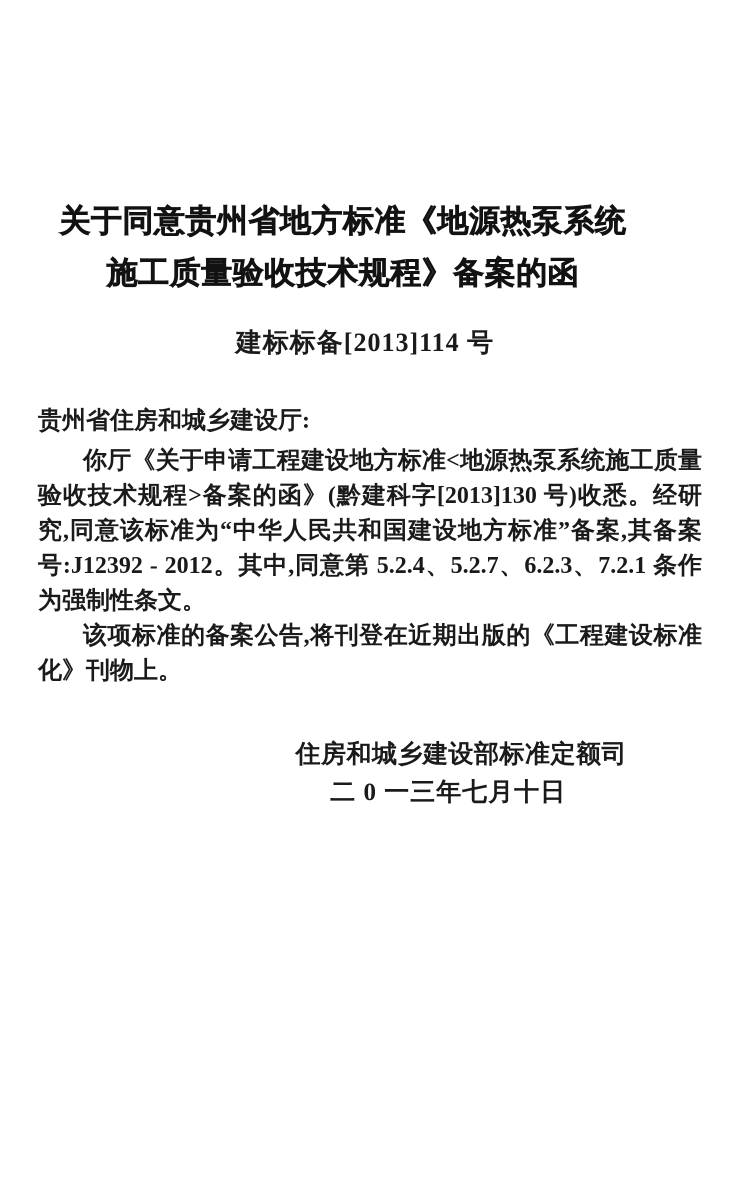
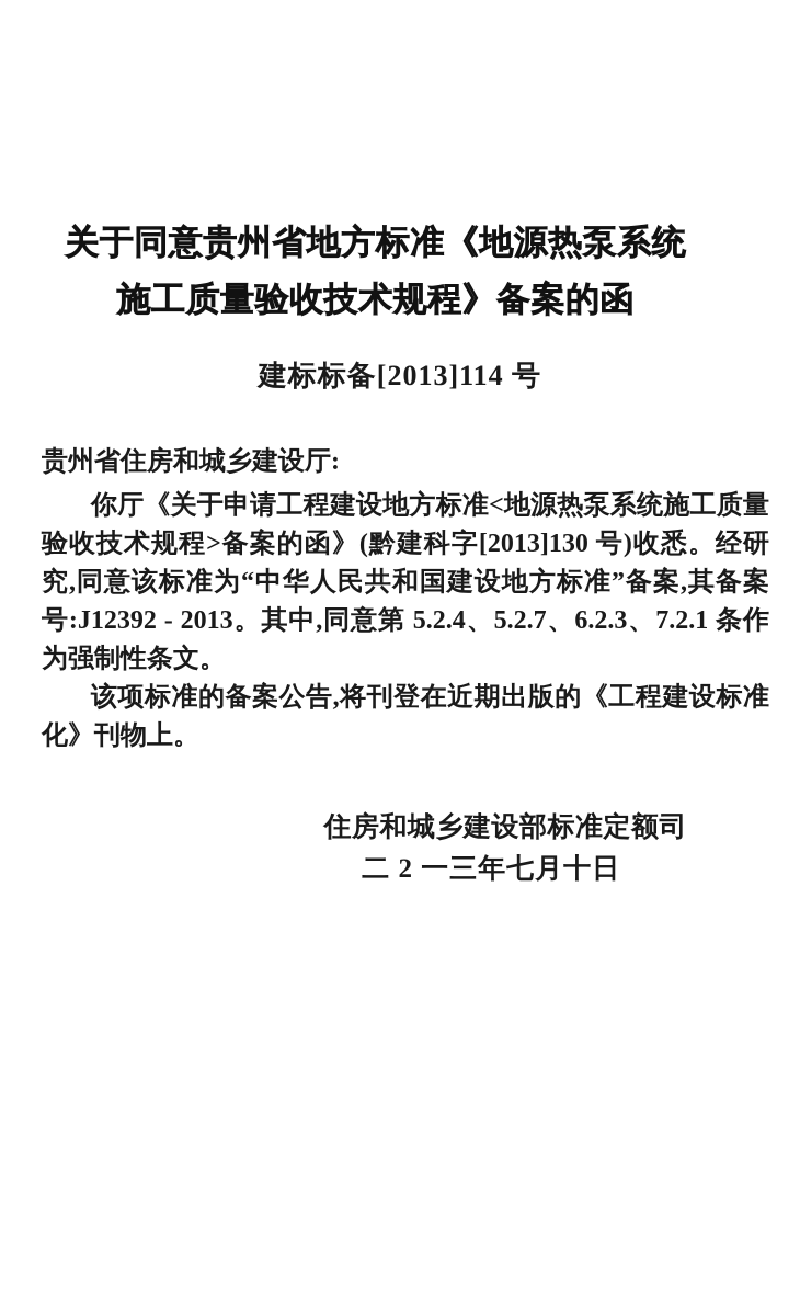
  关于同意贵州省地方标准《地源热泵系统
  施工质量验收技术规程》备案的函
  建标标备[2013]114 号
  贵州省住房和城乡建设厅:
  你厅《关于申请工程建设地方标准<地源热泵系统施工质量
  验收技术规程>备案的函》(黔建科字[2013]130 号)收悉。经研
  究,同意该标准为“中华人民共和国建设地方标准”备案,其备案
- 号:J12392 - 2012。其中,同意第 5.2.4、5.2.7、6.2.3、7.2.1 条作
+ 号:J12392 - 2013。其中,同意第 5.2.4、5.2.7、6.2.3、7.2.1 条作
  为强制性条文。
  该项标准的备案公告,将刊登在近期出版的《工程建设标准
  化》刊物上。
  住房和城乡建设部标准定额司
- 二 0 一三年七月十日
+ 二 2 一三年七月十日
